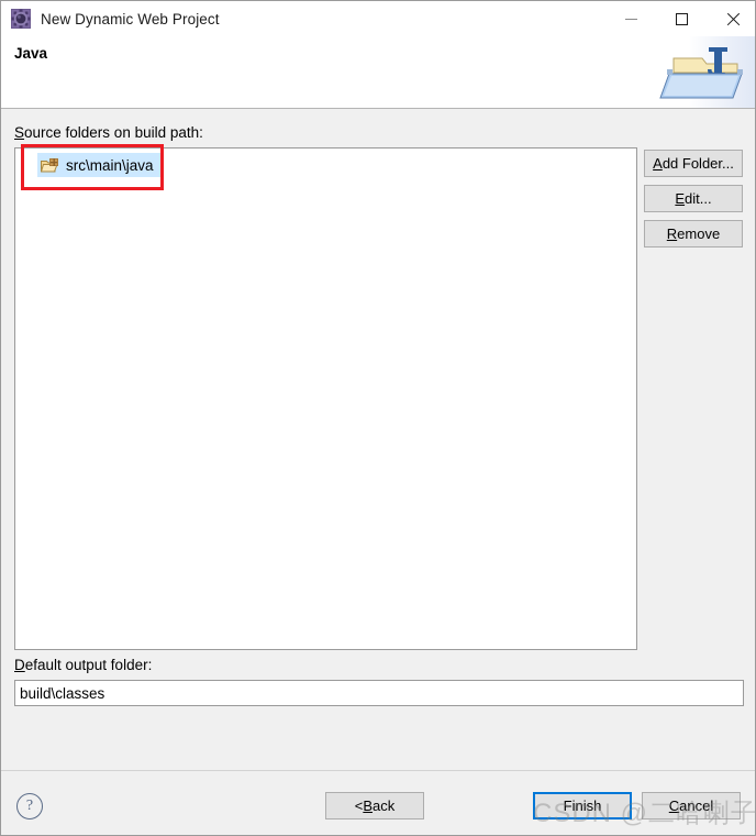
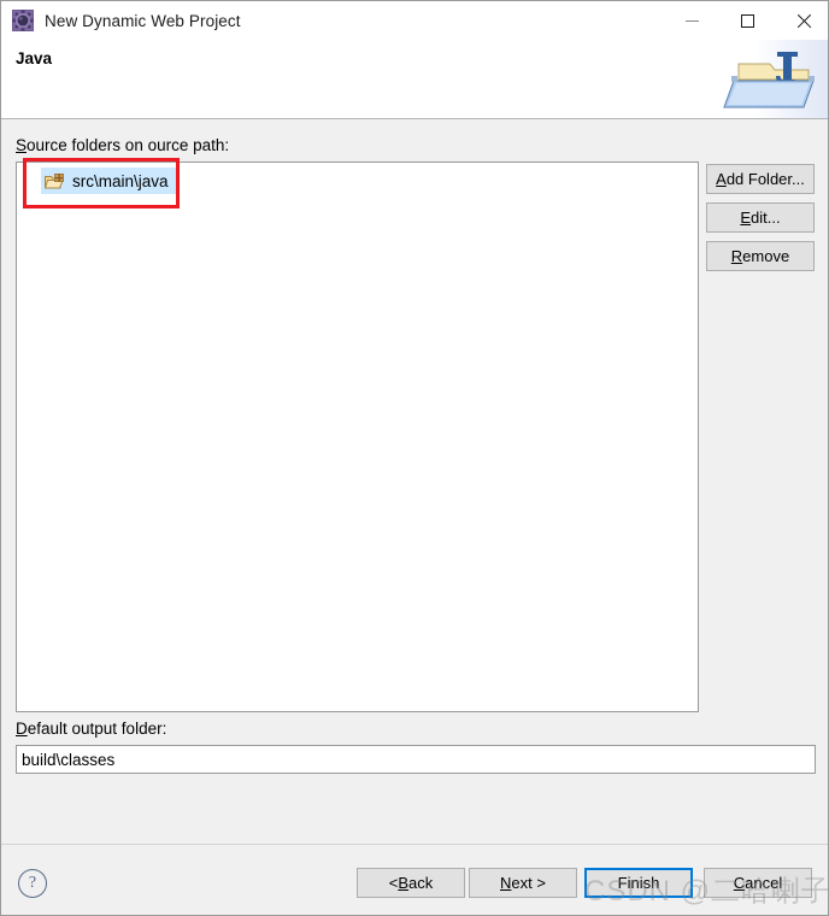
  New Dynamic Web Project
  Java
- Source folders on build path:
+ Source folders on ource path:
  src\main\java
  A
  dd Folder...
  E
  dit...
  R
  emove
  Default output folder:
  build\classes
  ?
  <
  B
  ack
+ N
+ ext >
  Finish
  C
  ancel
  CSDN @二哈喇子
